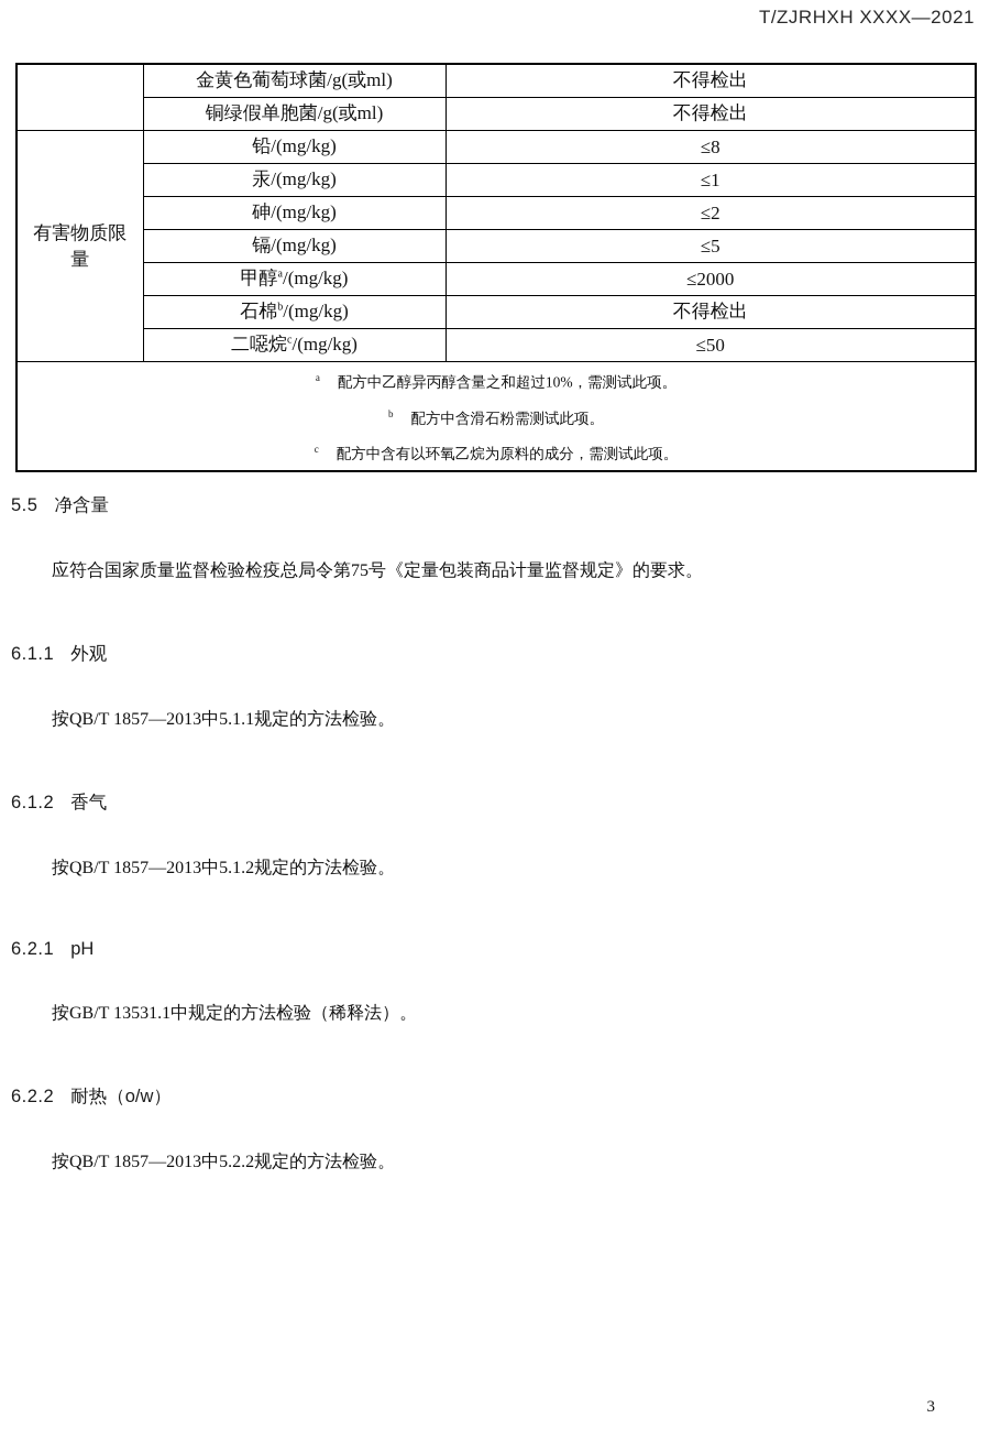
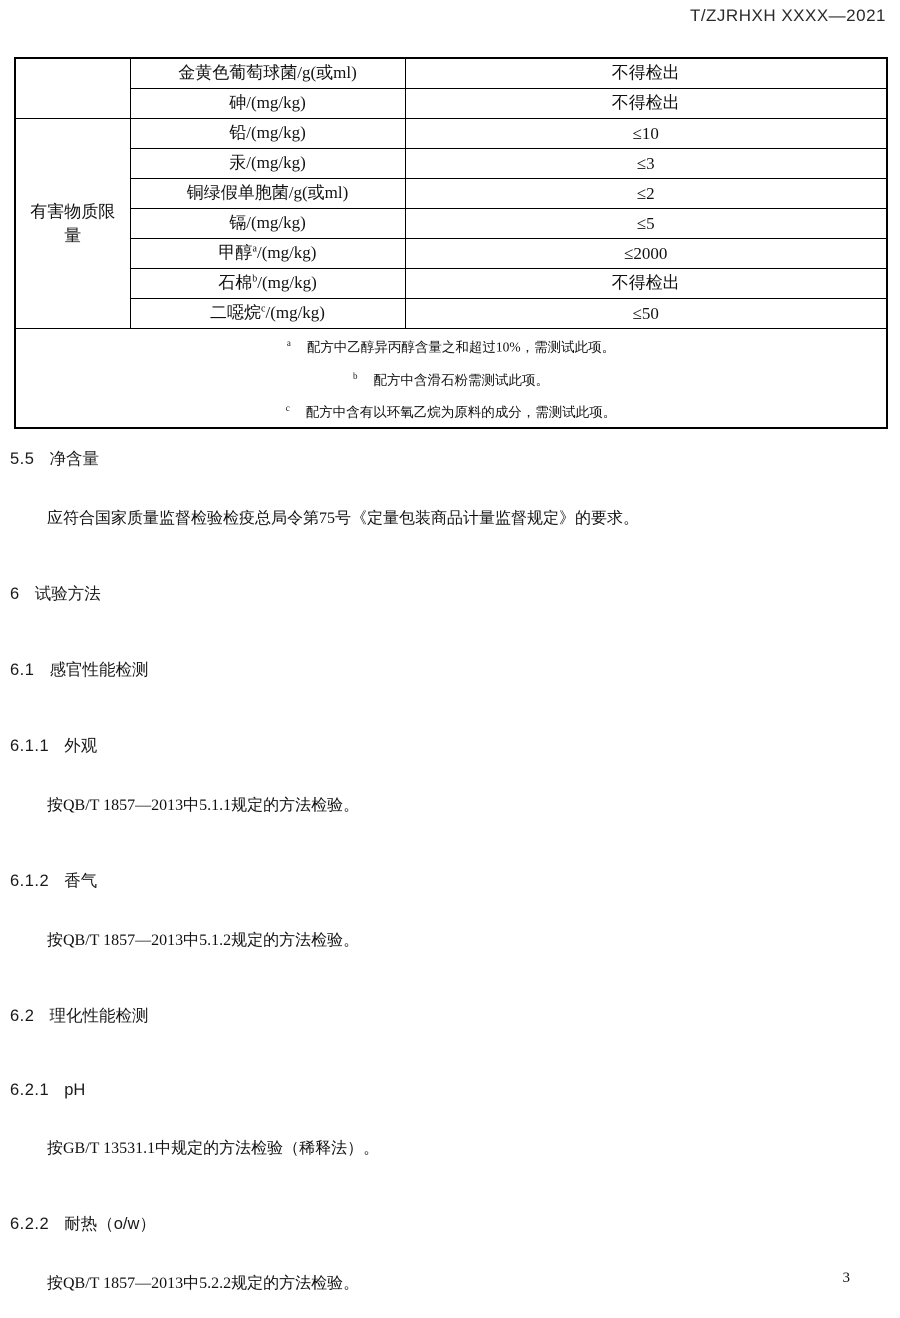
  T/ZJRHXH XXXX—2021
  	金黄色葡萄球菌/g(或ml)	不得检出
- 铜绿假单胞菌/g(或ml)	不得检出
+ 砷/(mg/kg)	不得检出
- 有害物质限量	铅/(mg/kg)	≤8
+ 有害物质限量	铅/(mg/kg)	≤10
- 汞/(mg/kg)	≤1
+ 汞/(mg/kg)	≤3
- 砷/(mg/kg)	≤2
+ 铜绿假单胞菌/g(或ml)	≤2
  镉/(mg/kg)	≤5
  甲醇a/(mg/kg)	≤2000
  石棉b/(mg/kg)	不得检出
  二噁烷c/(mg/kg)	≤50
  a 配方中乙醇异丙醇含量之和超过10%，需测试此项。b 配方中含滑石粉需测试此项。c 配方中含有以环氧乙烷为原料的成分，需测试此项。
  5.5 净含量
  应符合国家质量监督检验检疫总局令第75号《定量包装商品计量监督规定》的要求。
+ 6 试验方法
+ 6.1 感官性能检测
  6.1.1 外观
  按QB/T 1857—2013中5.1.1规定的方法检验。
  6.1.2 香气
  按QB/T 1857—2013中5.1.2规定的方法检验。
+ 6.2 理化性能检测
  6.2.1 pH
  按GB/T 13531.1中规定的方法检验（稀释法）。
  6.2.2 耐热（o/w）
  按QB/T 1857—2013中5.2.2规定的方法检验。
  3
